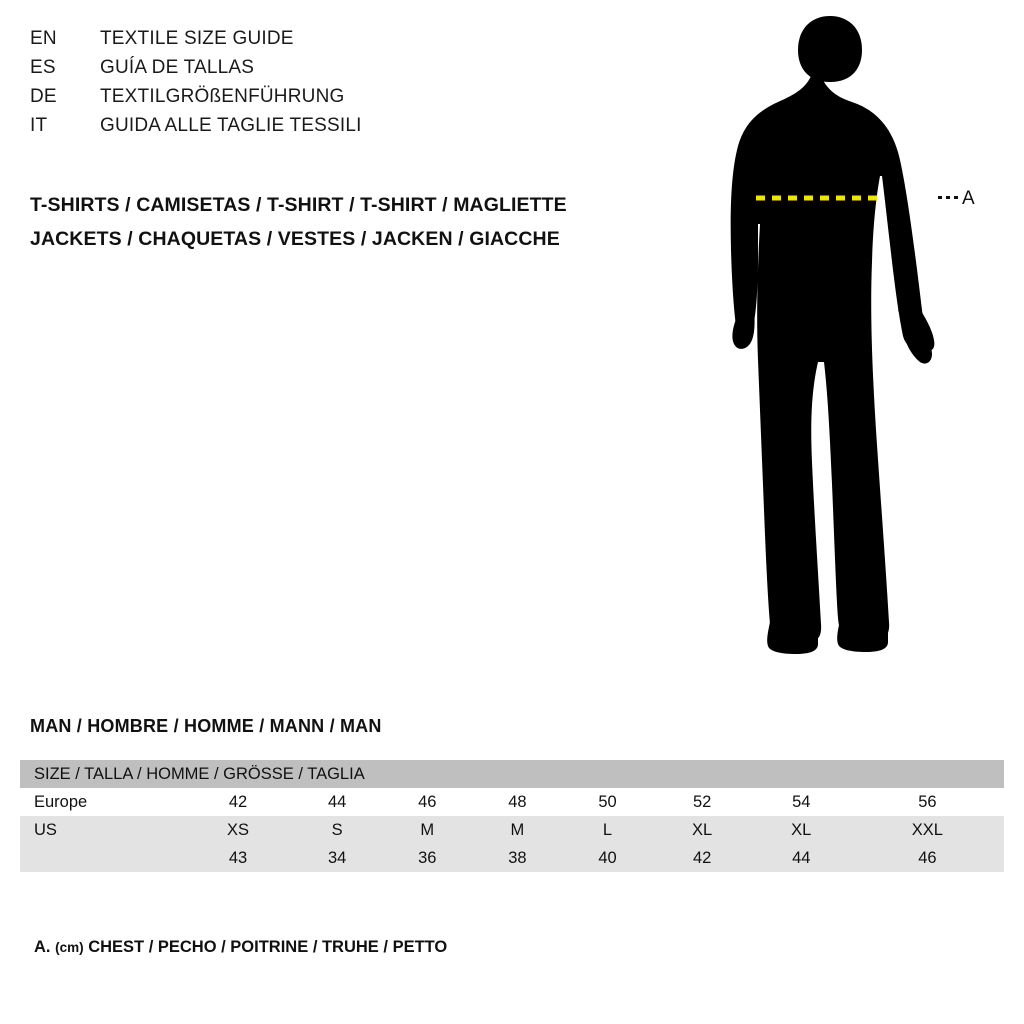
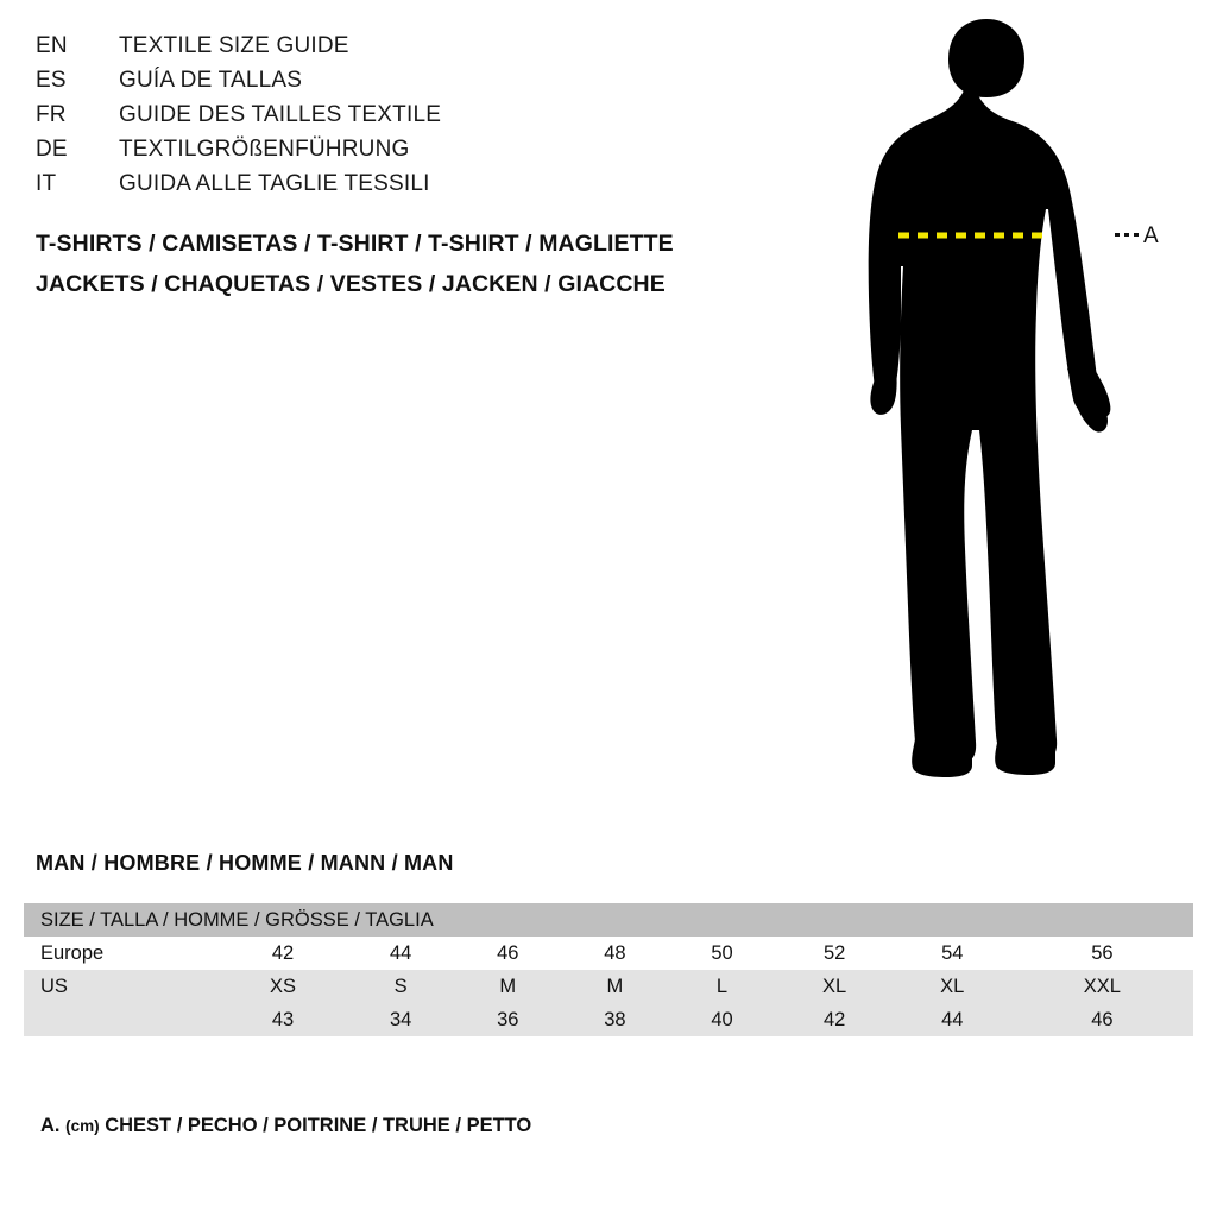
  EN
  TEXTILE SIZE GUIDE
  ES
  GUÍA DE TALLAS
+ FR
+ GUIDE DES TAILLES TEXTILE
  DE
  TEXTILGRÖßENFÜHRUNG
  IT
  GUIDA ALLE TAGLIE TESSILI
  T-SHIRTS / CAMISETAS / T-SHIRT / T-SHIRT / MAGLIETTE
  JACKETS / CHAQUETAS / VESTES / JACKEN / GIACCHE
  A
  MAN / HOMBRE / HOMME / MANN / MAN
  SIZE / TALLA / HOMME / GRÖSSE / TAGLIA
  Europe	42	44	46	48	50	52	54	56
  US	XS	S	M	M	L	XL	XL	XXL
  	43	34	36	38	40	42	44	46
  A. (cm) CHEST / PECHO / POITRINE / TRUHE / PETTO
